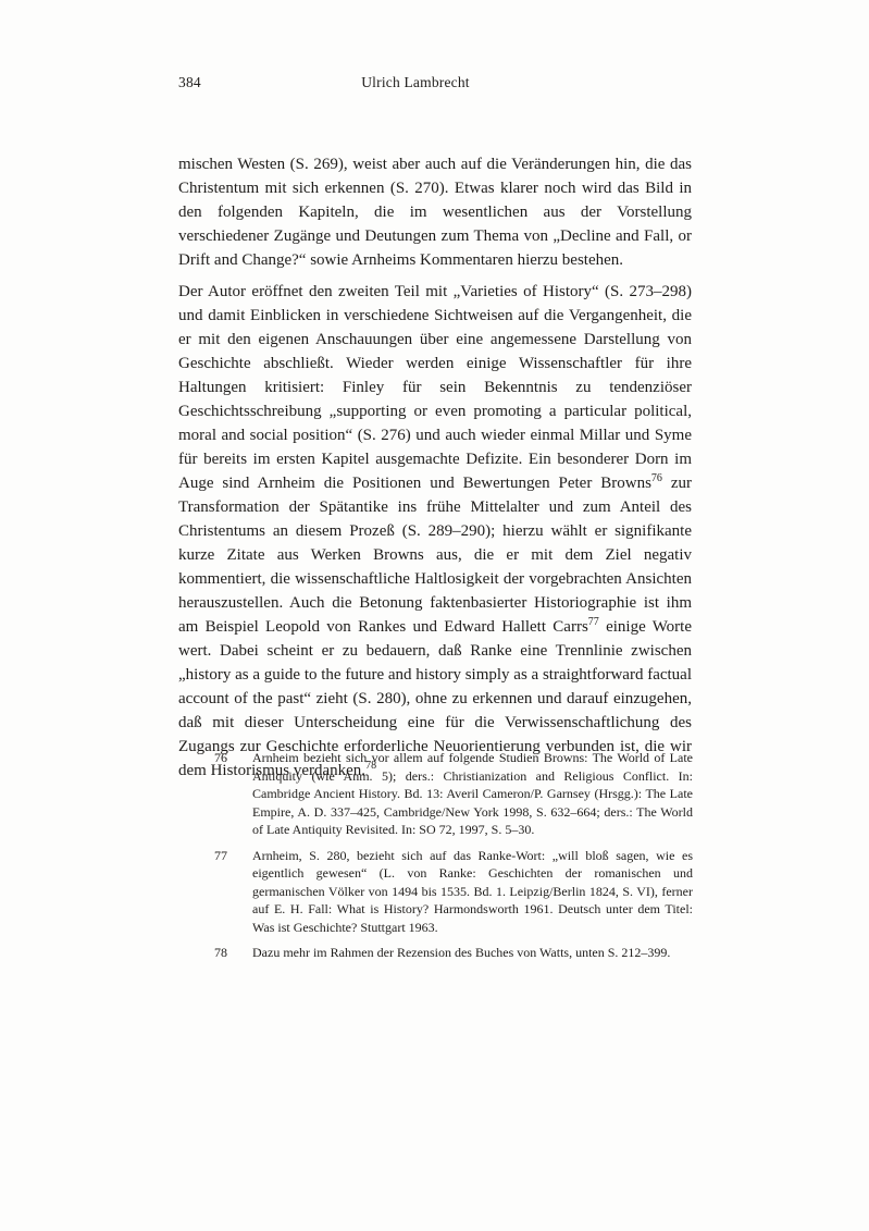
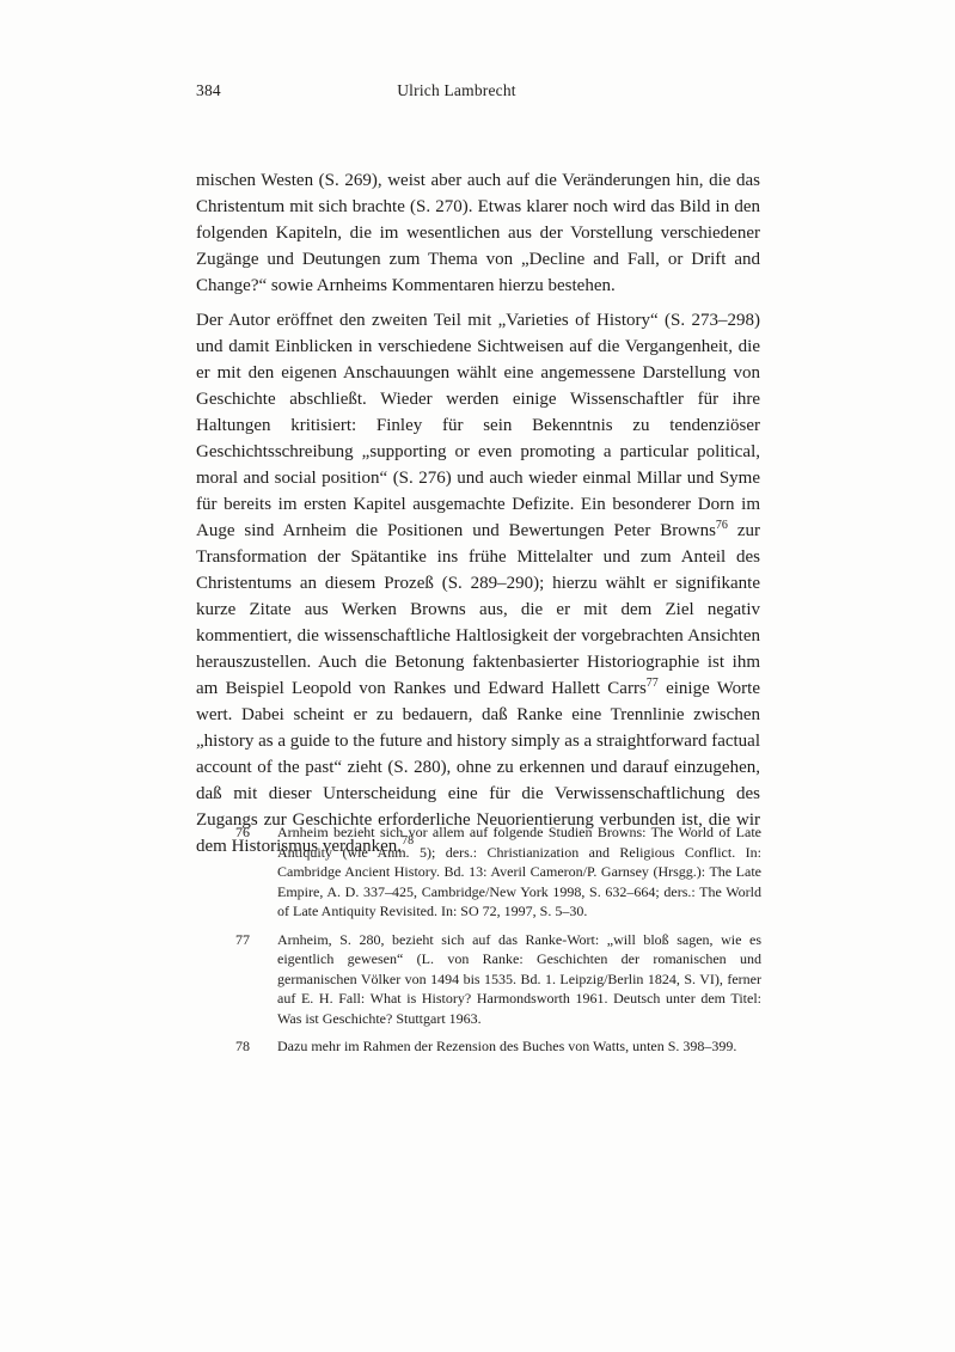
  384
  Ulrich Lambrecht
- mischen Westen (S. 269), weist aber auch auf die Veränderungen hin, die das Christentum mit sich erkennen (S. 270). Etwas klarer noch wird das Bild in den folgenden Kapiteln, die im wesentlichen aus der Vorstellung verschiedener Zugänge und Deutungen zum Thema von „Decline and Fall, or Drift and Change?“ sowie Arnheims Kommentaren hierzu bestehen.
+ mischen Westen (S. 269), weist aber auch auf die Veränderungen hin, die das Christentum mit sich brachte (S. 270). Etwas klarer noch wird das Bild in den folgenden Kapiteln, die im wesentlichen aus der Vorstellung verschiedener Zugänge und Deutungen zum Thema von „Decline and Fall, or Drift and Change?“ sowie Arnheims Kommentaren hierzu bestehen.
- Der Autor eröffnet den zweiten Teil mit „Varieties of History“ (S. 273–298) und damit Einblicken in verschiedene Sichtweisen auf die Vergangenheit, die er mit den eigenen Anschauungen über eine angemessene Darstellung von Geschichte abschließt. Wieder werden einige Wissenschaftler für ihre Haltungen kritisiert: Finley für sein Bekenntnis zu tendenziöser Geschichtsschreibung „supporting or even promoting a particular political, moral and social position“ (S. 276) und auch wieder einmal Millar und Syme für bereits im ersten Kapitel ausgemachte Defizite. Ein besonderer Dorn im Auge sind Arnheim die Positionen und Bewertungen Peter Browns76 zur Transformation der Spätantike ins frühe Mittelalter und zum Anteil des Christentums an diesem Prozeß (S. 289–290); hierzu wählt er signifikante kurze Zitate aus Werken Browns aus, die er mit dem Ziel negativ kommentiert, die wissenschaftliche Haltlosigkeit der vorgebrachten Ansichten herauszustellen. Auch die Betonung faktenbasierter Historiographie ist ihm am Beispiel Leopold von Rankes und Edward Hallett Carrs77 einige Worte wert. Dabei scheint er zu bedauern, daß Ranke eine Trennlinie zwischen „history as a guide to the future and history simply as a straightforward factual account of the past“ zieht (S. 280), ohne zu erkennen und darauf einzugehen, daß mit dieser Unterscheidung eine für die Verwissenschaftlichung des Zugangs zur Geschichte erforderliche Neuorientierung verbunden ist, die wir dem Historismus verdanken.78
+ Der Autor eröffnet den zweiten Teil mit „Varieties of History“ (S. 273–298) und damit Einblicken in verschiedene Sichtweisen auf die Vergangenheit, die er mit den eigenen Anschauungen wählt eine angemessene Darstellung von Geschichte abschließt. Wieder werden einige Wissenschaftler für ihre Haltungen kritisiert: Finley für sein Bekenntnis zu tendenziöser Geschichtsschreibung „supporting or even promoting a particular political, moral and social position“ (S. 276) und auch wieder einmal Millar und Syme für bereits im ersten Kapitel ausgemachte Defizite. Ein besonderer Dorn im Auge sind Arnheim die Positionen und Bewertungen Peter Browns76 zur Transformation der Spätantike ins frühe Mittelalter und zum Anteil des Christentums an diesem Prozeß (S. 289–290); hierzu wählt er signifikante kurze Zitate aus Werken Browns aus, die er mit dem Ziel negativ kommentiert, die wissenschaftliche Haltlosigkeit der vorgebrachten Ansichten herauszustellen. Auch die Betonung faktenbasierter Historiographie ist ihm am Beispiel Leopold von Rankes und Edward Hallett Carrs77 einige Worte wert. Dabei scheint er zu bedauern, daß Ranke eine Trennlinie zwischen „history as a guide to the future and history simply as a straightforward factual account of the past“ zieht (S. 280), ohne zu erkennen und darauf einzugehen, daß mit dieser Unterscheidung eine für die Verwissenschaftlichung des Zugangs zur Geschichte erforderliche Neuorientierung verbunden ist, die wir dem Historismus verdanken.78
  76
  Arnheim bezieht sich vor allem auf folgende Studien Browns: The World of Late Antiquity (wie Anm. 5); ders.: Christianization and Religious Conflict. In: Cambridge Ancient History. Bd. 13: Averil Cameron/P. Garnsey (Hrsgg.): The Late Empire, A. D. 337–425, Cambridge/New York 1998, S. 632–664; ders.: The World of Late Antiquity Revisited. In: SO 72, 1997, S. 5–30.
  77
  Arnheim, S. 280, bezieht sich auf das Ranke-Wort: „will bloß sagen, wie es eigentlich gewesen“ (L. von Ranke: Geschichten der romanischen und germanischen Völker von 1494 bis 1535. Bd. 1. Leipzig/Berlin 1824, S. VI), ferner auf E. H. Fall: What is History? Harmondsworth 1961. Deutsch unter dem Titel: Was ist Geschichte? Stuttgart 1963.
  78
- Dazu mehr im Rahmen der Rezension des Buches von Watts, unten S. 212–399.
+ Dazu mehr im Rahmen der Rezension des Buches von Watts, unten S. 398–399.
